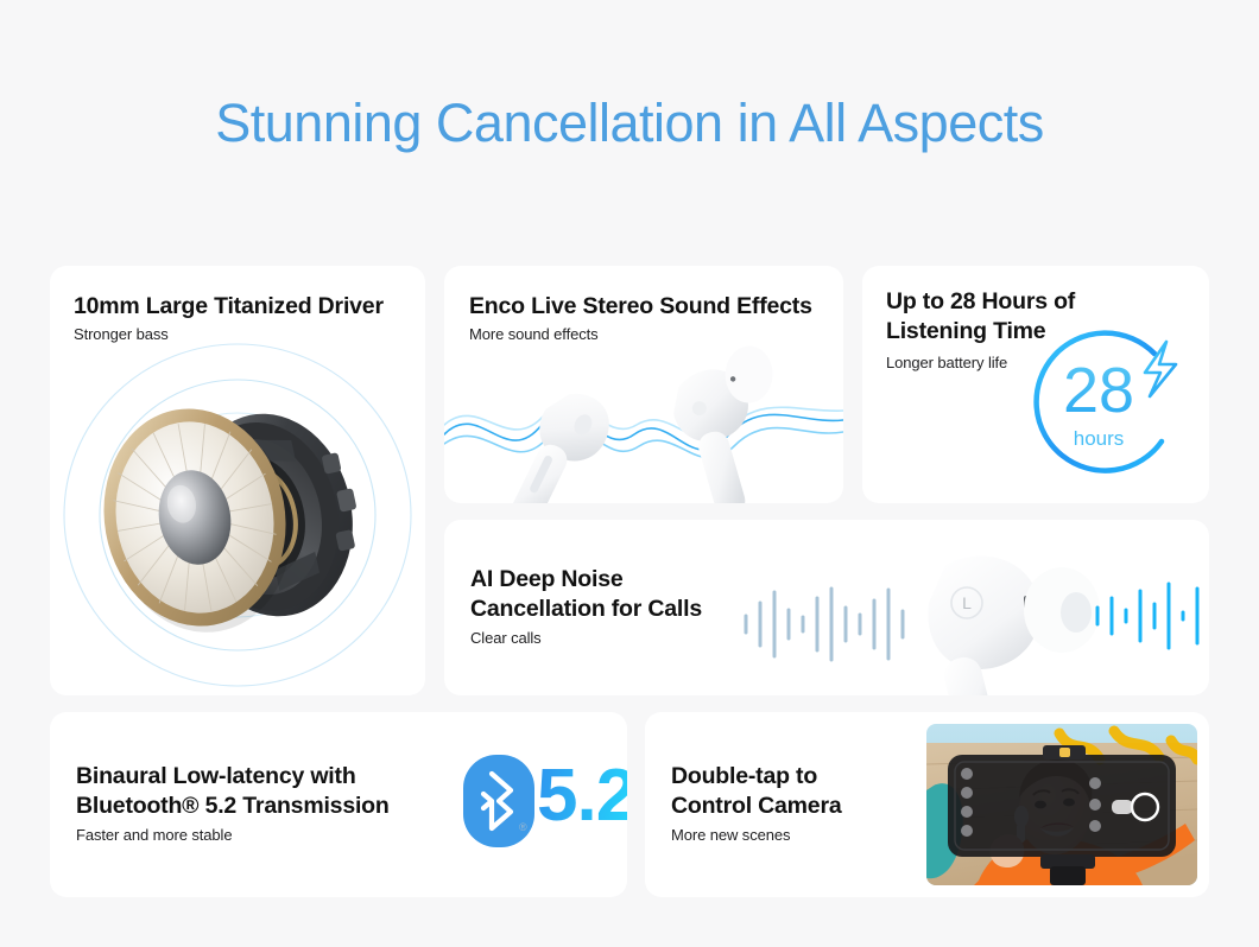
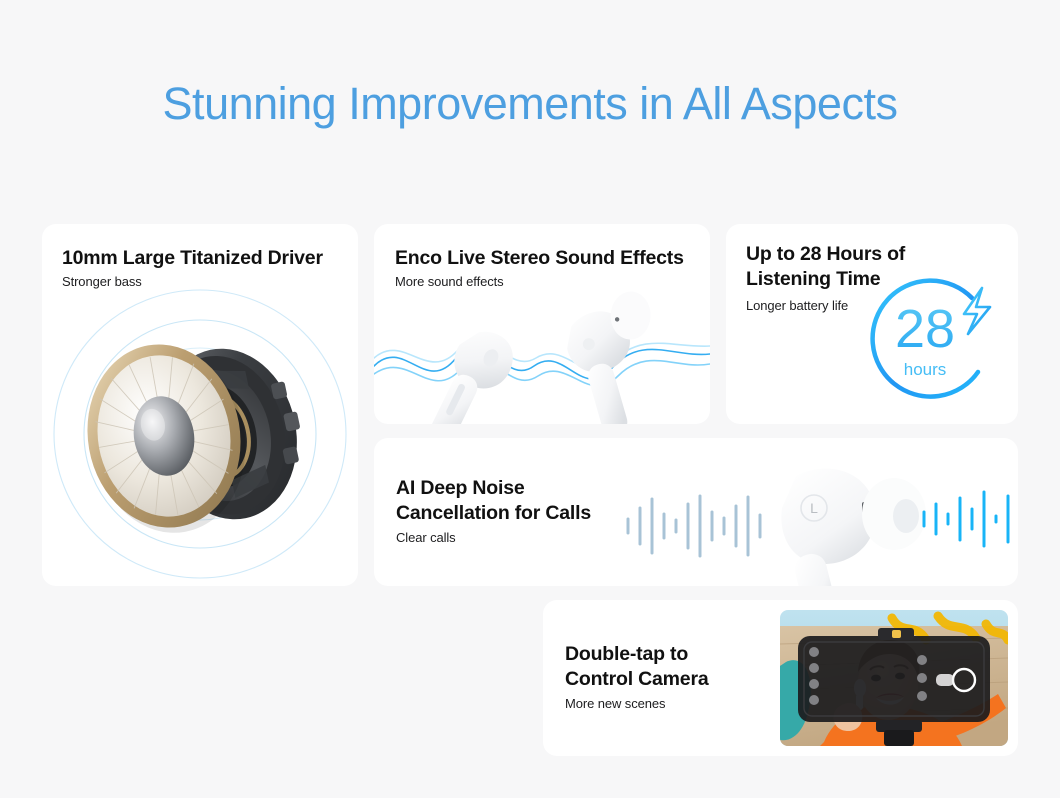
- Stunning Cancellation in All Aspects
+ Stunning Improvements in All Aspects
  10mm Large Titanized Driver
  Stronger bass
  Enco Live Stereo Sound Effects
  More sound effects
  Up to 28 Hours of
  Listening Time
  Longer battery life
  28
  hours
  AI Deep Noise
  Cancellation for Calls
  Clear calls
  L
- Binaural Low-latency with
- Bluetooth® 5.2 Transmission
- Faster and more stable
- ®
- 5.2
  Double-tap to
  Control Camera
  More new scenes
